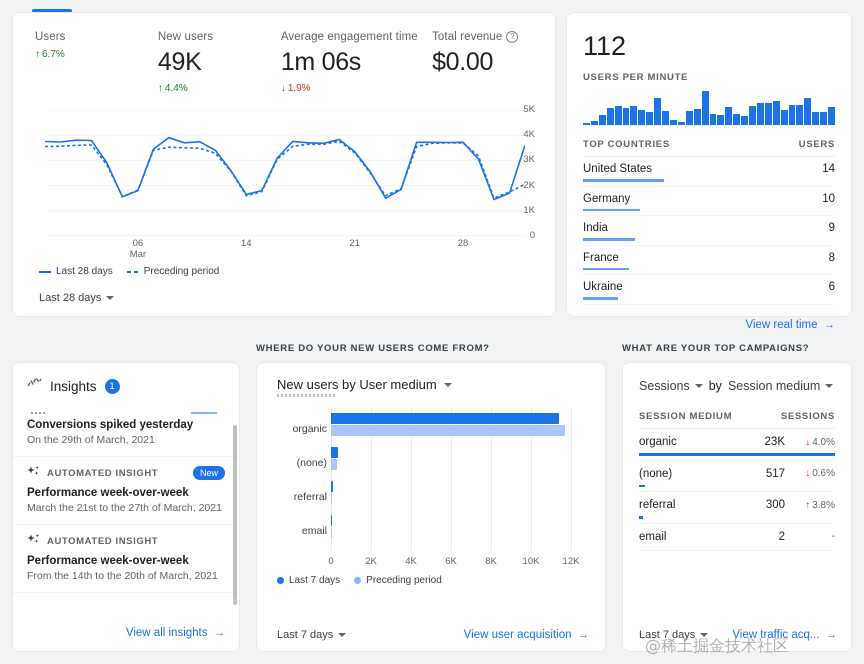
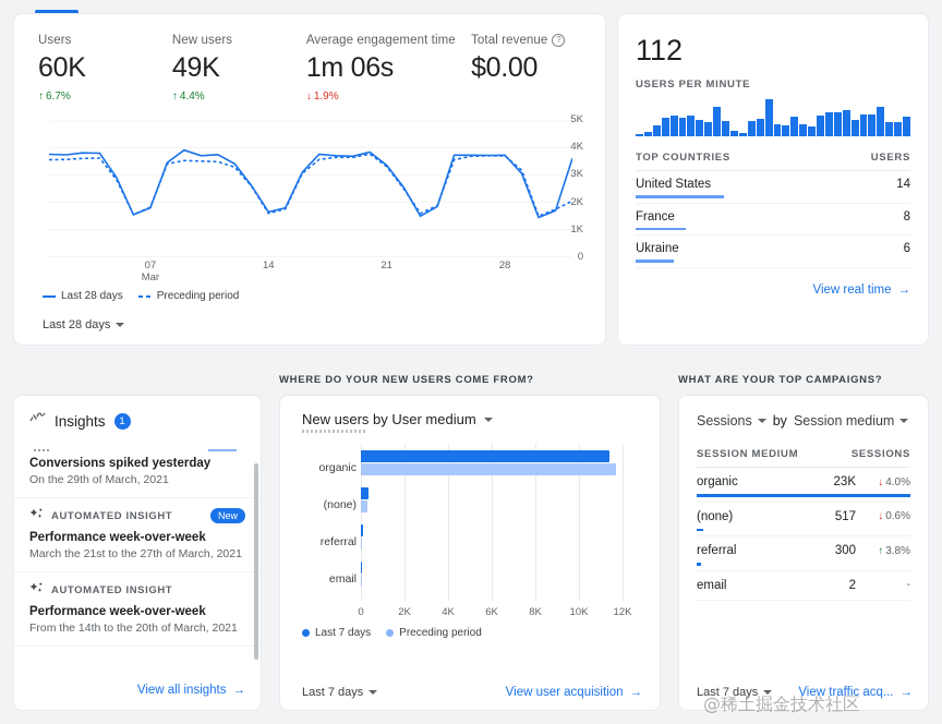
  Users
+ 60K
  ↑
  6.7%
  New users
  49K
  ↑
  4.4%
  Average engagement time
  1m 06s
  ↓
  1.9%
  Total revenue
  ?
  $0.00
  0
  1K
  2K
  3K
  4K
  5K
- 06
+ 07
  Mar
  14
  21
  28
  Last 28 days
  Preceding period
  Last 28 days
  112
  USERS PER MINUTE
  TOP COUNTRIES
  USERS
  United States
  14
- Germany
- 10
- India
- 9
  France
  8
  Ukraine
  6
  View real time
  →
  WHERE DO YOUR NEW USERS COME FROM?
  WHAT ARE YOUR TOP CAMPAIGNS?
  Insights
  1
  Conversions spiked yesterday
  On the 29th of March, 2021
  AUTOMATED INSIGHT
  New
  Performance week-over-week
  March the 21st to the 27th of March, 2021
  AUTOMATED INSIGHT
  Performance week-over-week
  From the 14th to the 20th of March, 2021
  View all insights
  →
  New users by User medium
  0
  2K
  4K
  6K
  8K
  10K
  12K
  organic
  (none)
  referral
  email
  Last 7 days
  Preceding period
  Last 7 days
  View user acquisition
  →
  Sessions
  by
  Session medium
  SESSION MEDIUM
  SESSIONS
  organic
  23K
  ↓
  4.0%
  (none)
  517
  ↓
  0.6%
  referral
  300
  ↑
  3.8%
  email
  2
  -
  Last 7 days
  View traffic acq...
  →
  @稀土掘金技术社区
